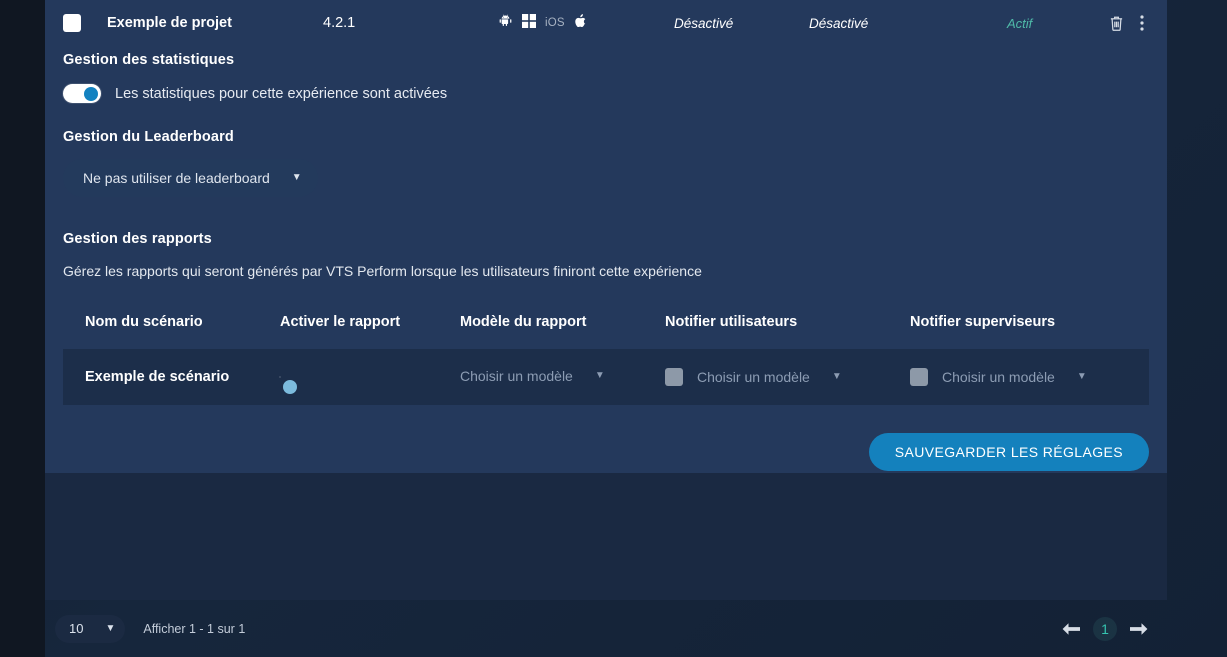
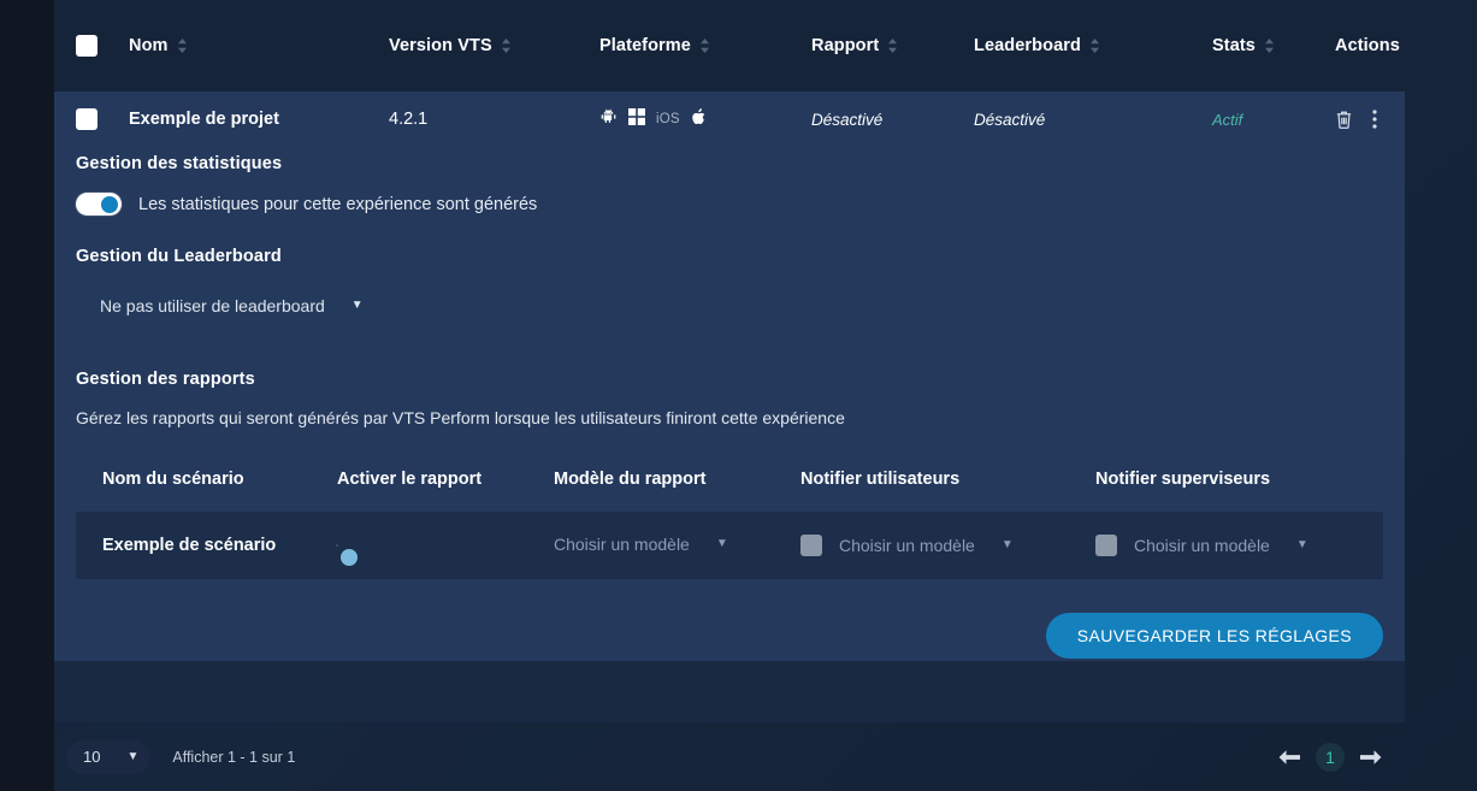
+ Nom
+ Version VTS
+ Plateforme
+ Rapport
+ Leaderboard
+ Stats
+ Actions
  Exemple de projet
  4.2.1
  iOS
  Désactivé
  Désactivé
  Actif
  Gestion des statistiques
- Les statistiques pour cette expérience sont activées
+ Les statistiques pour cette expérience sont générés
  Gestion du Leaderboard
  Ne pas utiliser de leaderboard
  ▼
  Gestion des rapports
  Gérez les rapports qui seront générés par VTS Perform lorsque les utilisateurs finiront cette expérience
  Nom du scénario
  Activer le rapport
  Modèle du rapport
  Notifier utilisateurs
  Notifier superviseurs
  Exemple de scénario
  Choisir un modèle
  ▼
  Choisir un modèle
  ▼
  Choisir un modèle
  ▼
  SAUVEGARDER LES RÉGLAGES
  10
  ▼
  Afficher 1 - 1 sur 1
  1
